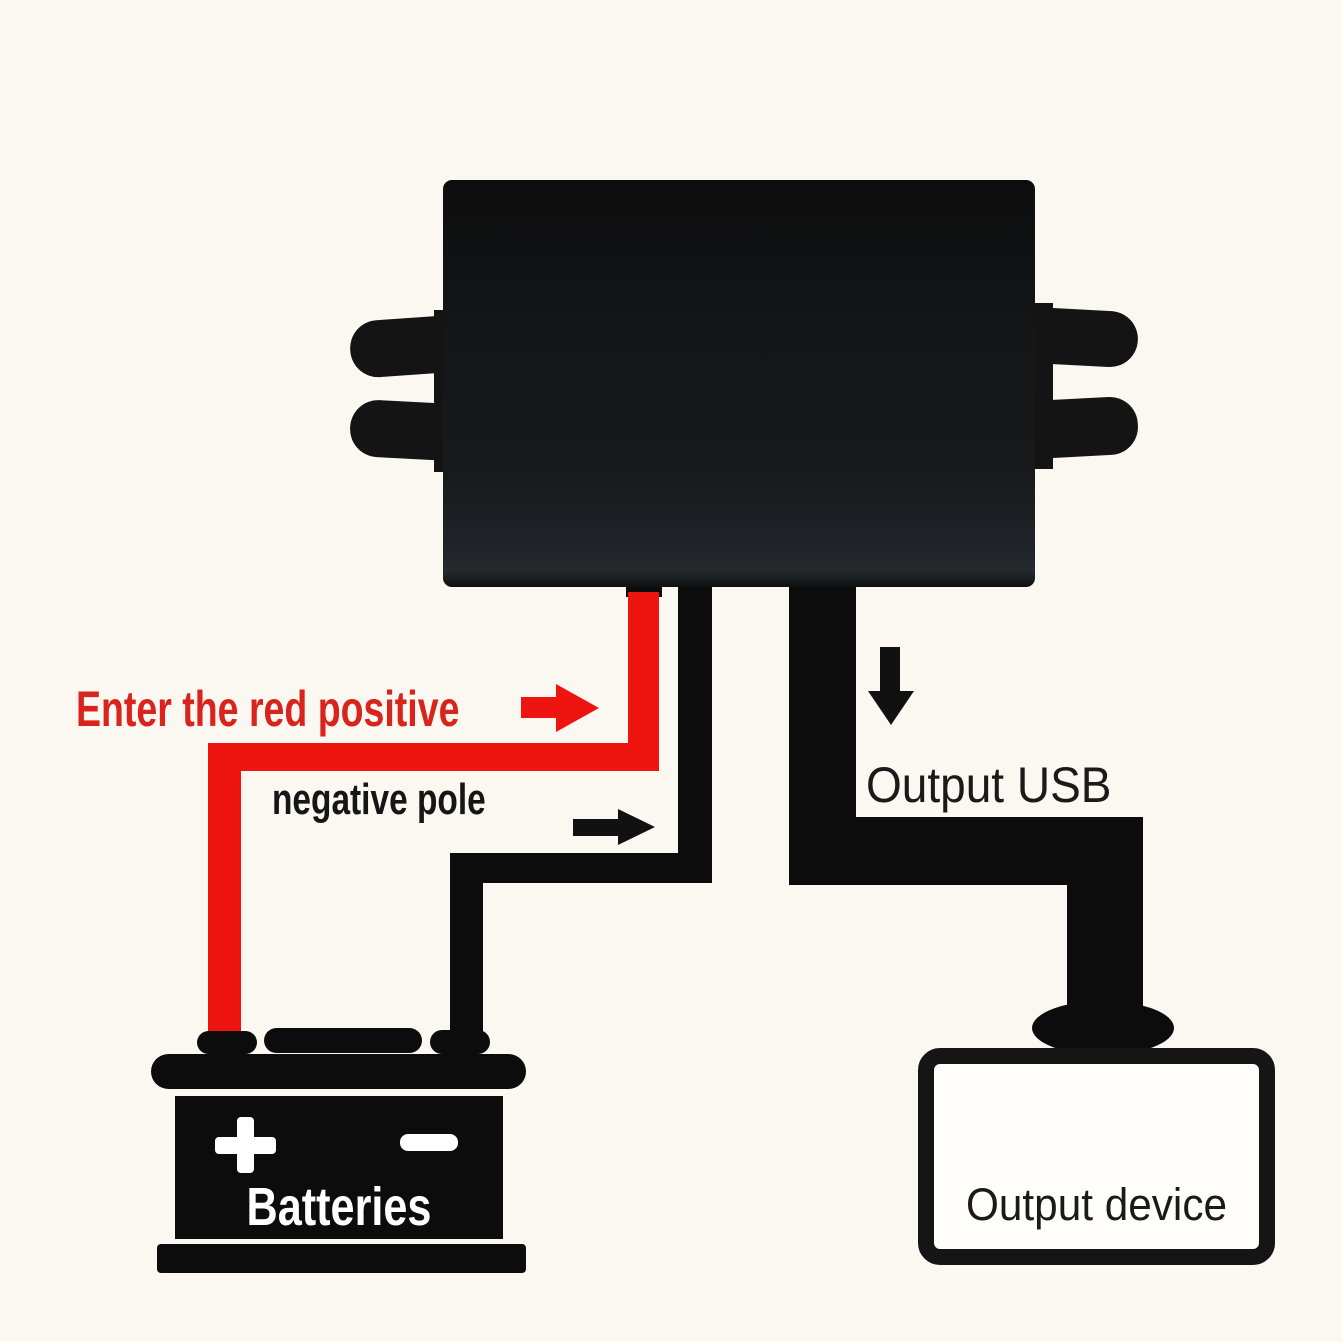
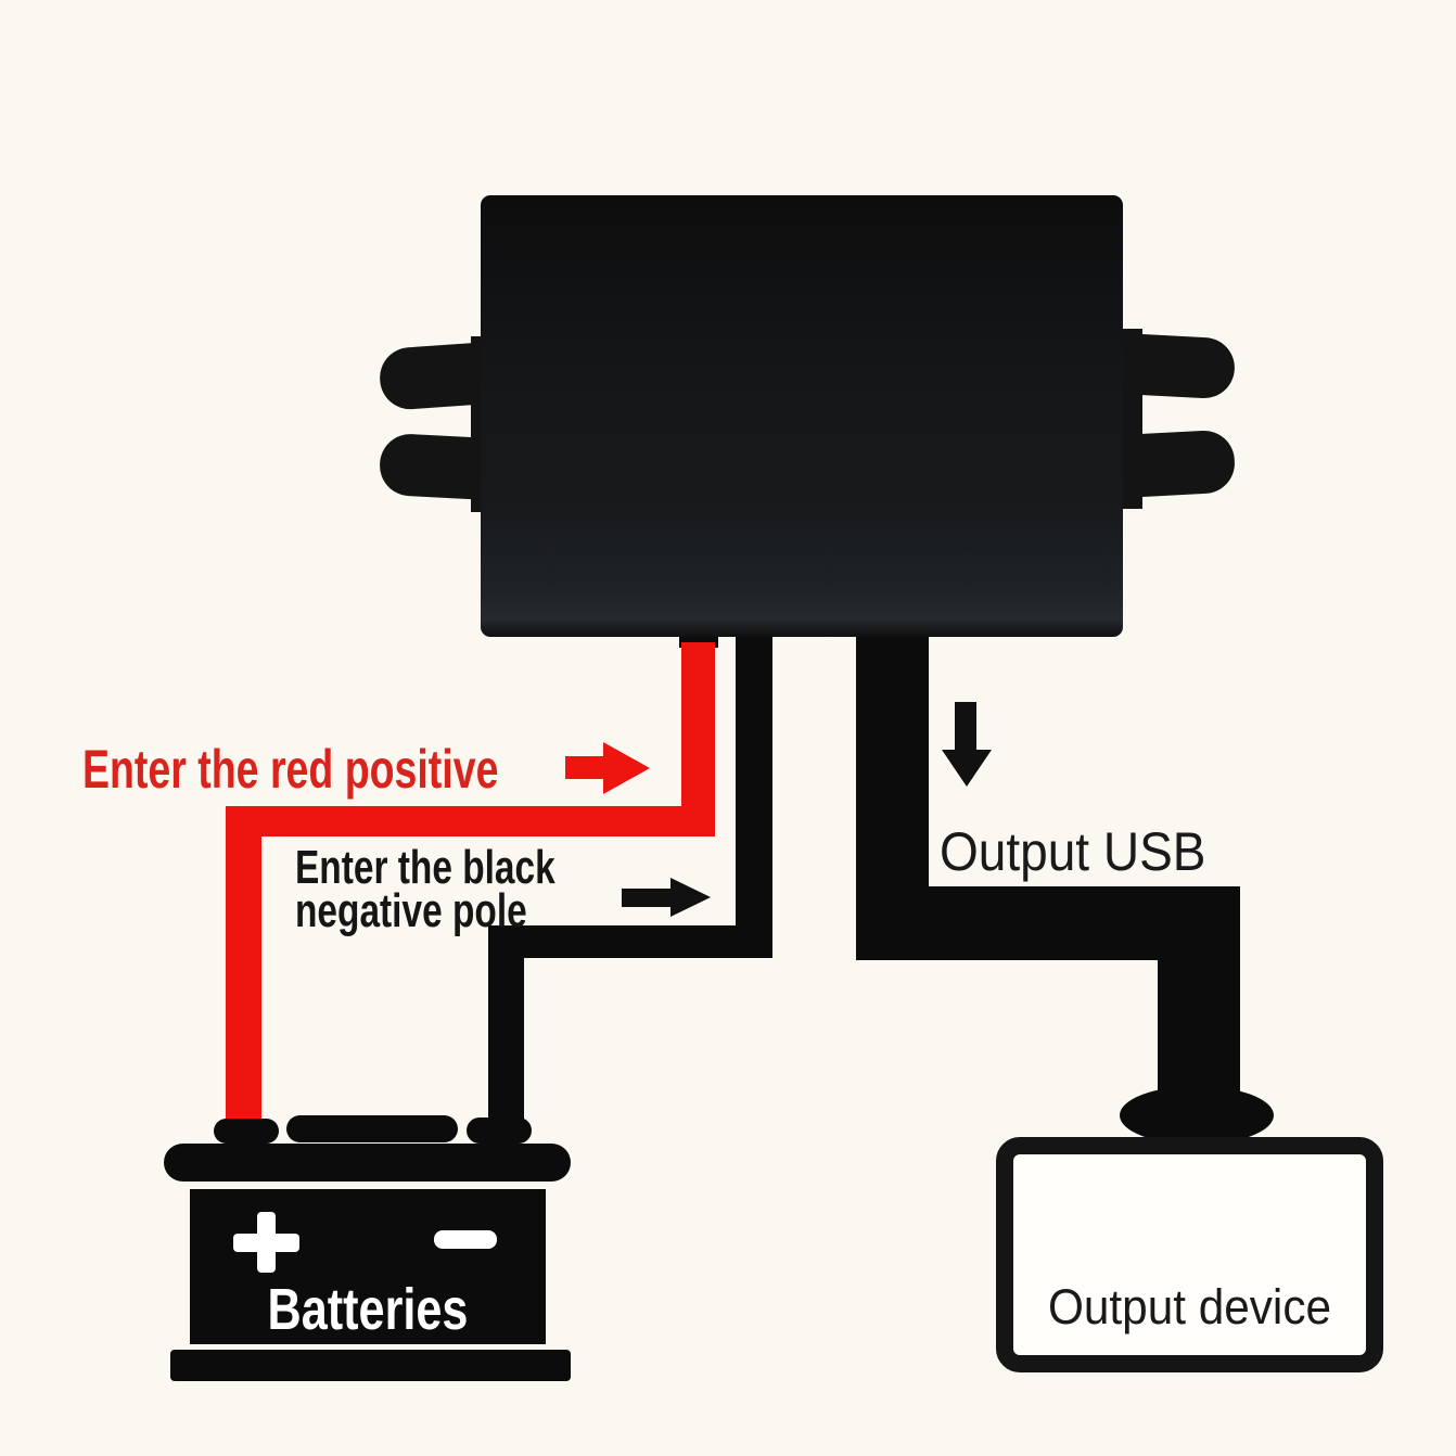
  Enter the red positive
+ Enter the black
  negative pole
  Output USB
  Batteries
  Output device
